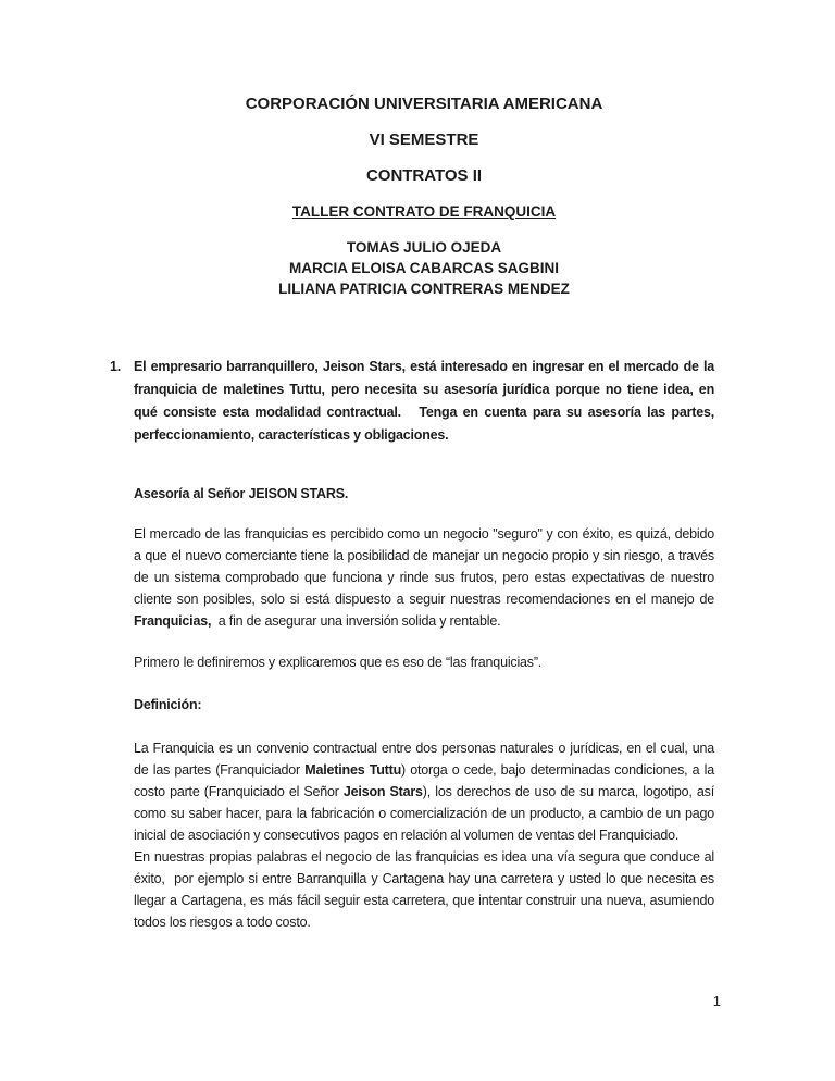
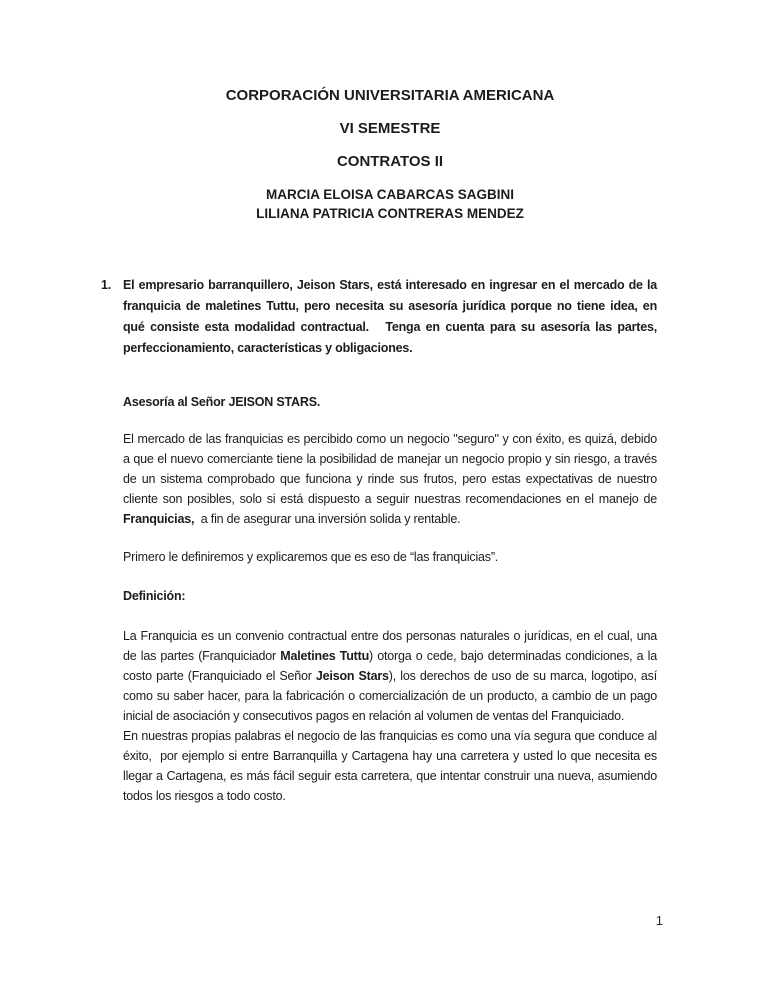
  CORPORACIÓN UNIVERSITARIA AMERICANA
  VI SEMESTRE
  CONTRATOS II
- TALLER CONTRATO DE FRANQUICIA
- TOMAS JULIO OJEDA
  MARCIA ELOISA CABARCAS SAGBINI
  LILIANA PATRICIA CONTRERAS MENDEZ
  1.
  El empresario barranquillero, Jeison Stars, está interesado en ingresar en el mercado de la franquicia de maletines Tuttu, pero necesita su asesoría jurídica porque no tiene idea, en qué consiste esta modalidad contractual. Tenga en cuenta para su asesoría las partes, perfeccionamiento, características y obligaciones.
  Asesoría al Señor JEISON STARS.
  El mercado de las franquicias es percibido como un negocio "seguro" y con éxito, es quizá, debido a que el nuevo comerciante tiene la posibilidad de manejar un negocio propio y sin riesgo, a través de un sistema comprobado que funciona y rinde sus frutos, pero estas expectativas de nuestro cliente son posibles, solo si está dispuesto a seguir nuestras recomendaciones en el manejo de Franquicias, a fin de asegurar una inversión solida y rentable.
  Primero le definiremos y explicaremos que es eso de “las franquicias”.
  Definición:
  La Franquicia es un convenio contractual entre dos personas naturales o jurídicas, en el cual, una de las partes (Franquiciador Maletines Tuttu) otorga o cede, bajo determinadas condiciones, a la costo parte (Franquiciado el Señor Jeison Stars), los derechos de uso de su marca, logotipo, así como su saber hacer, para la fabricación o comercialización de un producto, a cambio de un pago inicial de asociación y consecutivos pagos en relación al volumen de ventas del Franquiciado.
- En nuestras propias palabras el negocio de las franquicias es idea una vía segura que conduce al éxito, por ejemplo si entre Barranquilla y Cartagena hay una carretera y usted lo que necesita es llegar a Cartagena, es más fácil seguir esta carretera, que intentar construir una nueva, asumiendo todos los riesgos a todo costo.
+ En nuestras propias palabras el negocio de las franquicias es como una vía segura que conduce al éxito, por ejemplo si entre Barranquilla y Cartagena hay una carretera y usted lo que necesita es llegar a Cartagena, es más fácil seguir esta carretera, que intentar construir una nueva, asumiendo todos los riesgos a todo costo.
  1
